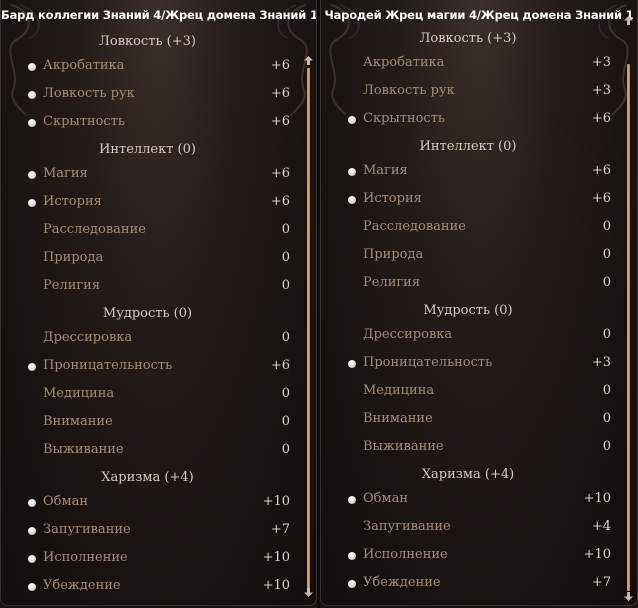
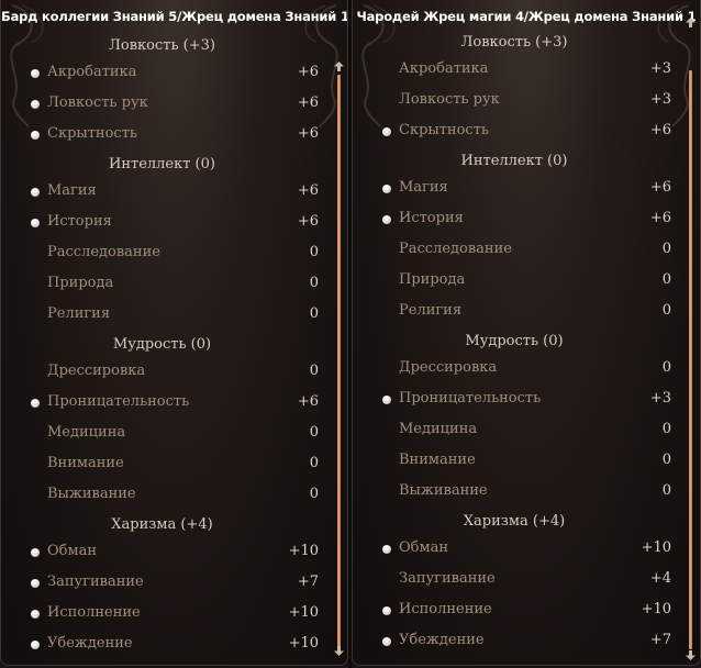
- Бард коллегии Знаний 4/Жрец домена Знаний 1
+ Бард коллегии Знаний 5/Жрец домена Знаний 1
  Ловкость (+3)
  Акробатика
  +6
  Ловкость рук
  +6
  Скрытность
  +6
  Интеллект (0)
  Магия
  +6
  История
  +6
  Расследование
  0
  Природа
  0
  Религия
  0
  Мудрость (0)
  Дрессировка
  0
  Проницательность
  +6
  Медицина
  0
  Внимание
  0
  Выживание
  0
  Харизма (+4)
  Обман
  +10
  Запугивание
  +7
  Исполнение
  +10
  Убеждение
  +10
  Чародей Жрец магии 4/Жрец домена Знаний 1
  Ловкость (+3)
  Акробатика
  +3
  Ловкость рук
  +3
  Скрытность
  +6
  Интеллект (0)
  Магия
  +6
  История
  +6
  Расследование
  0
  Природа
  0
  Религия
  0
  Мудрость (0)
  Дрессировка
  0
  Проницательность
  +3
  Медицина
  0
  Внимание
  0
  Выживание
  0
  Харизма (+4)
  Обман
  +10
  Запугивание
  +4
  Исполнение
  +10
  Убеждение
  +7
